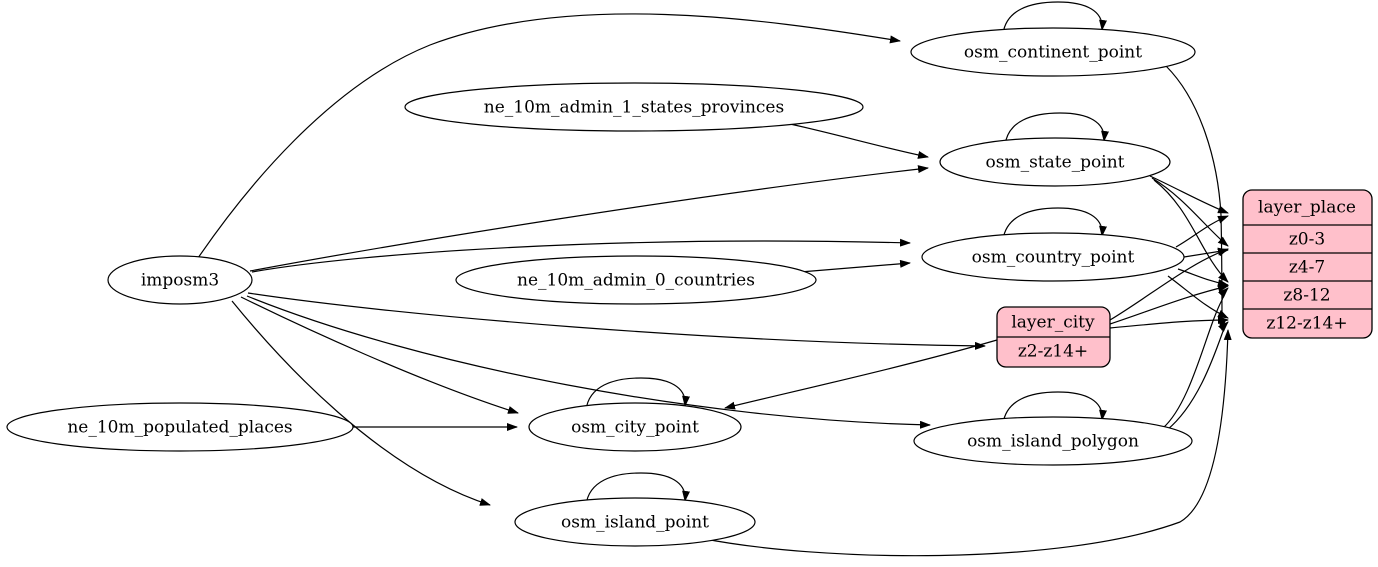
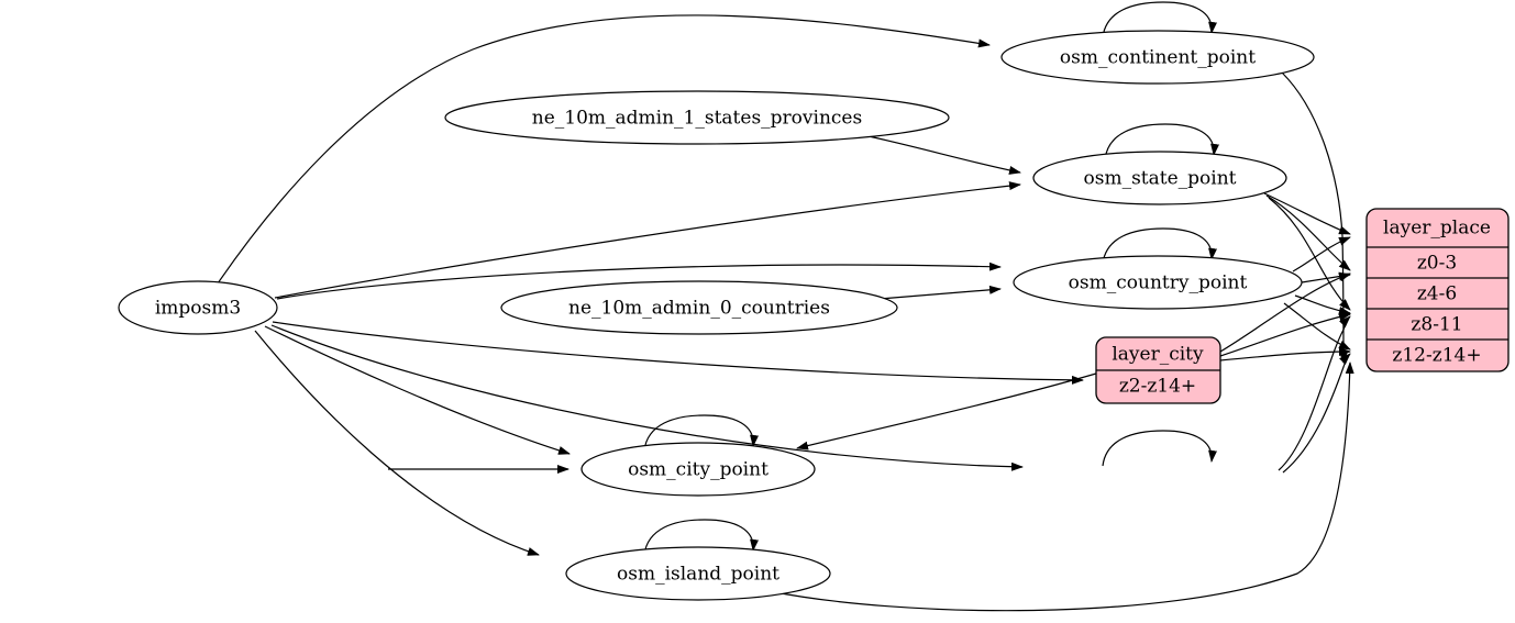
  imposm3
  ne_10m_admin_1_states_provinces
  ne_10m_admin_0_countries
- ne_10m_populated_places
  osm_continent_point
  osm_state_point
  osm_country_point
  osm_city_point
  osm_island_point
- osm_island_polygon
  layer_place
  z0-3
- z4-7
+ z4-6
- z8-12
+ z8-11
  z12-z14+
  layer_city
  z2-z14+
